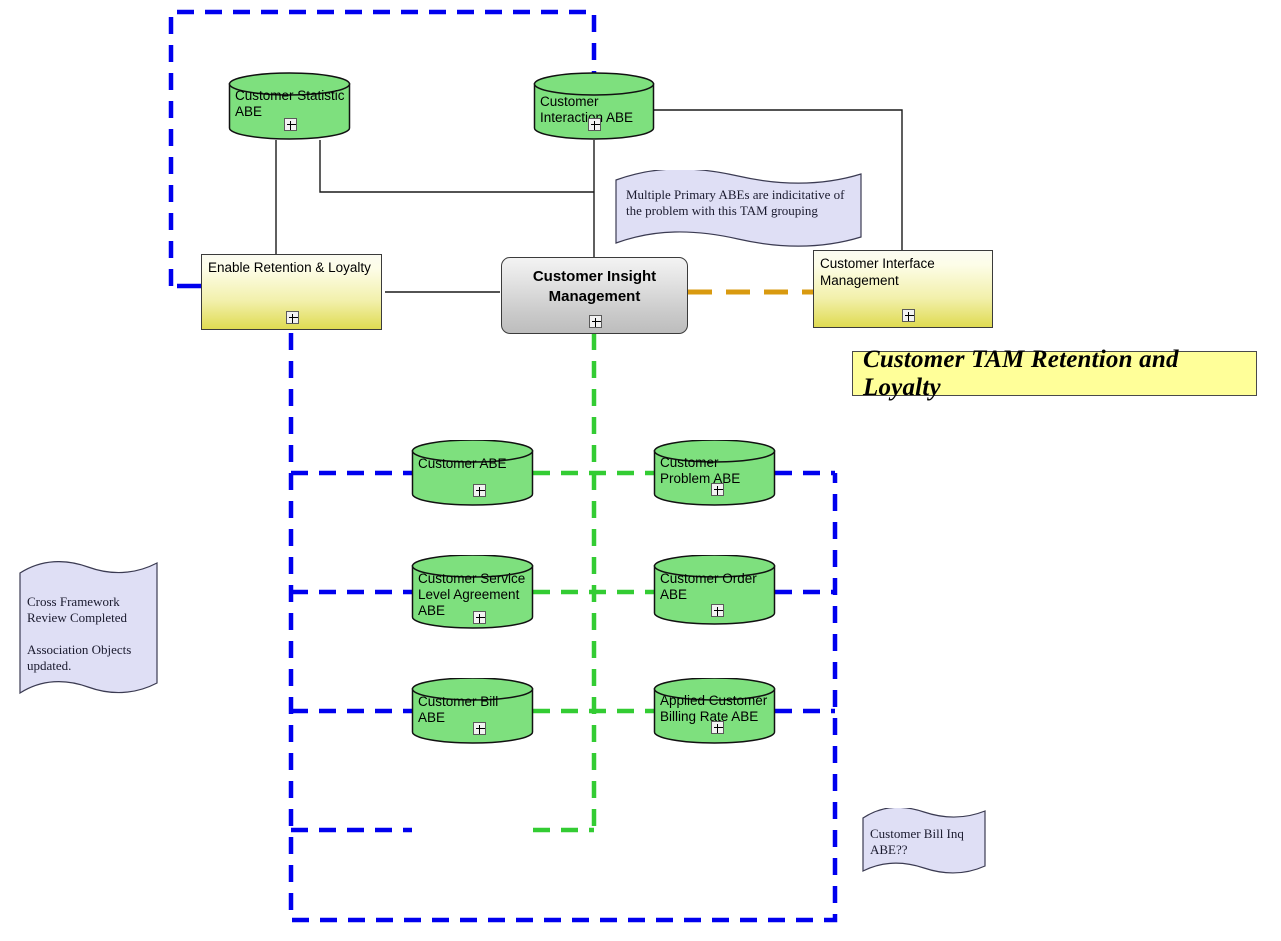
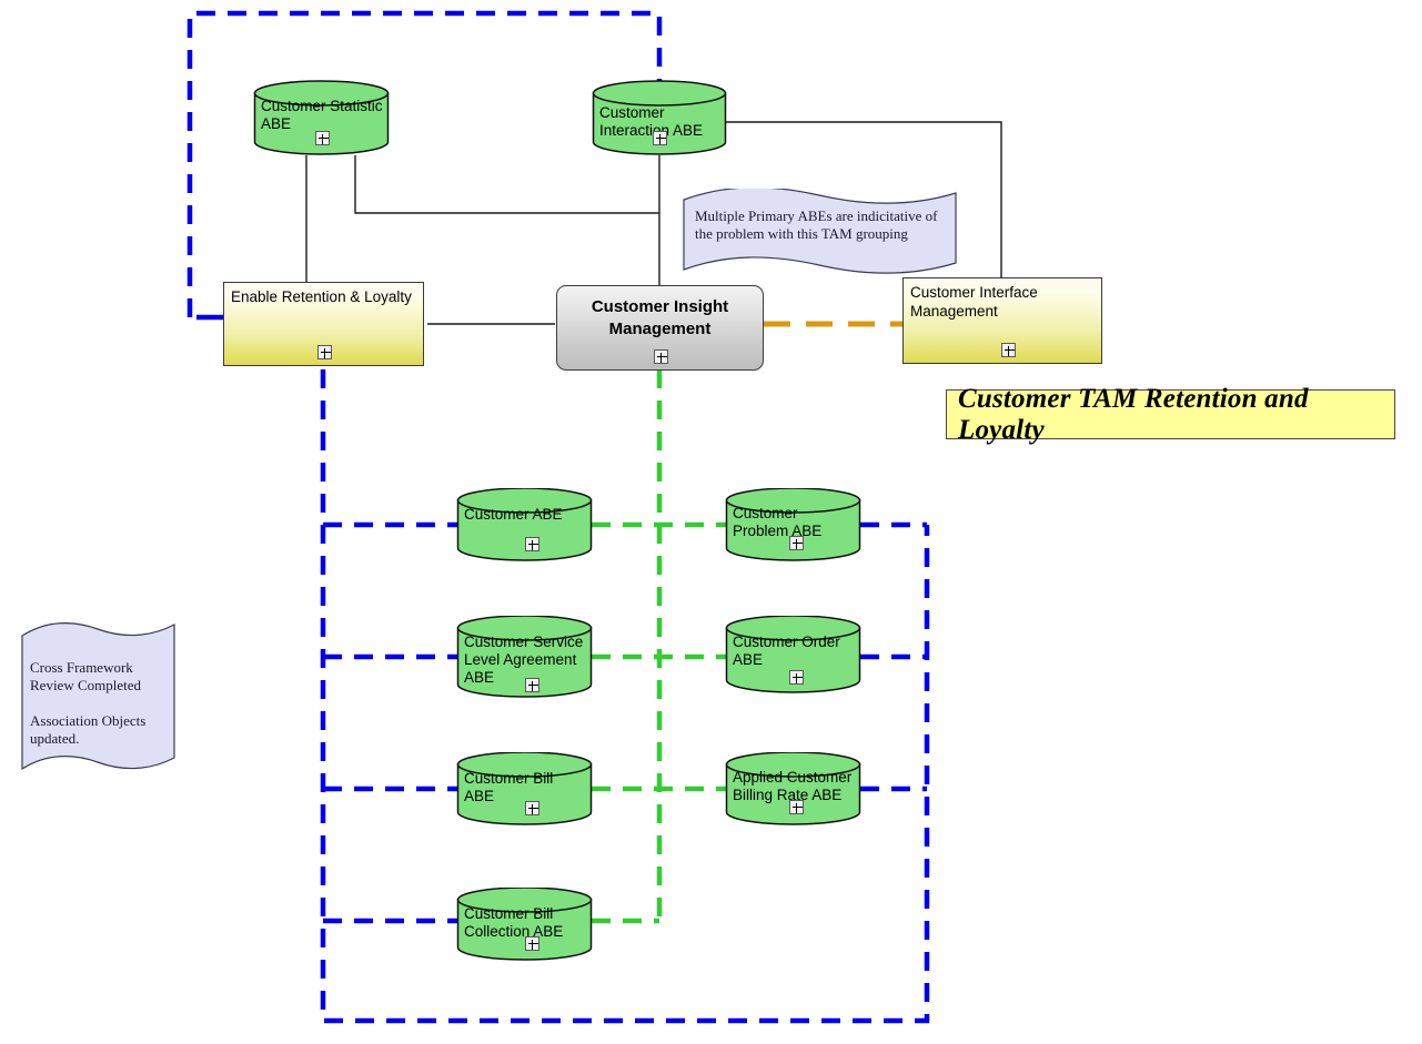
  Customer Statistic
  ABE
  Customer
  Interacti ABE
  Customer ABE
  Customer
  Problem ABE
  Customer Service
  Level Agreement
  ABE
  Customer Order
  ABE
  Customer Bill ABE
  Applied Customer
  Billing Rate ABE
+ Customer Bill
+ Collection ABE
  Enable Retention & Loyalty
  Customer Insight
  Management
  Customer Interface
  Management
  Multiple Primary ABEs are indicitative of
  the problem with this TAM grouping
  Cross Framework
  Review Completed
  Association Objects
  updated.
- Customer Bill Inq
- ABE??
  Customer TAM Retention and Loyalty
